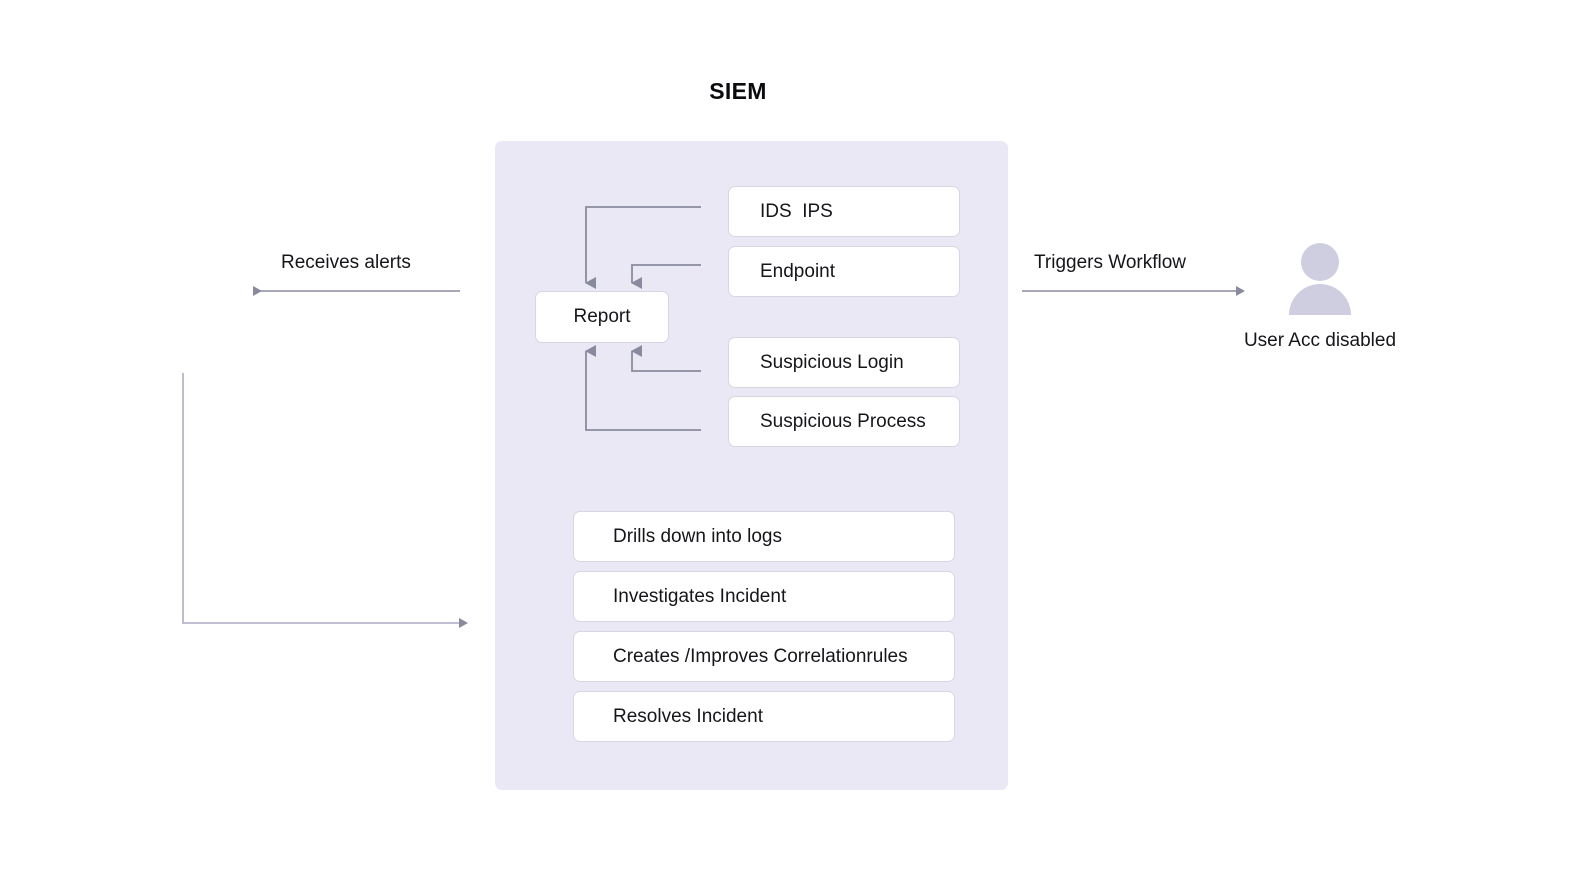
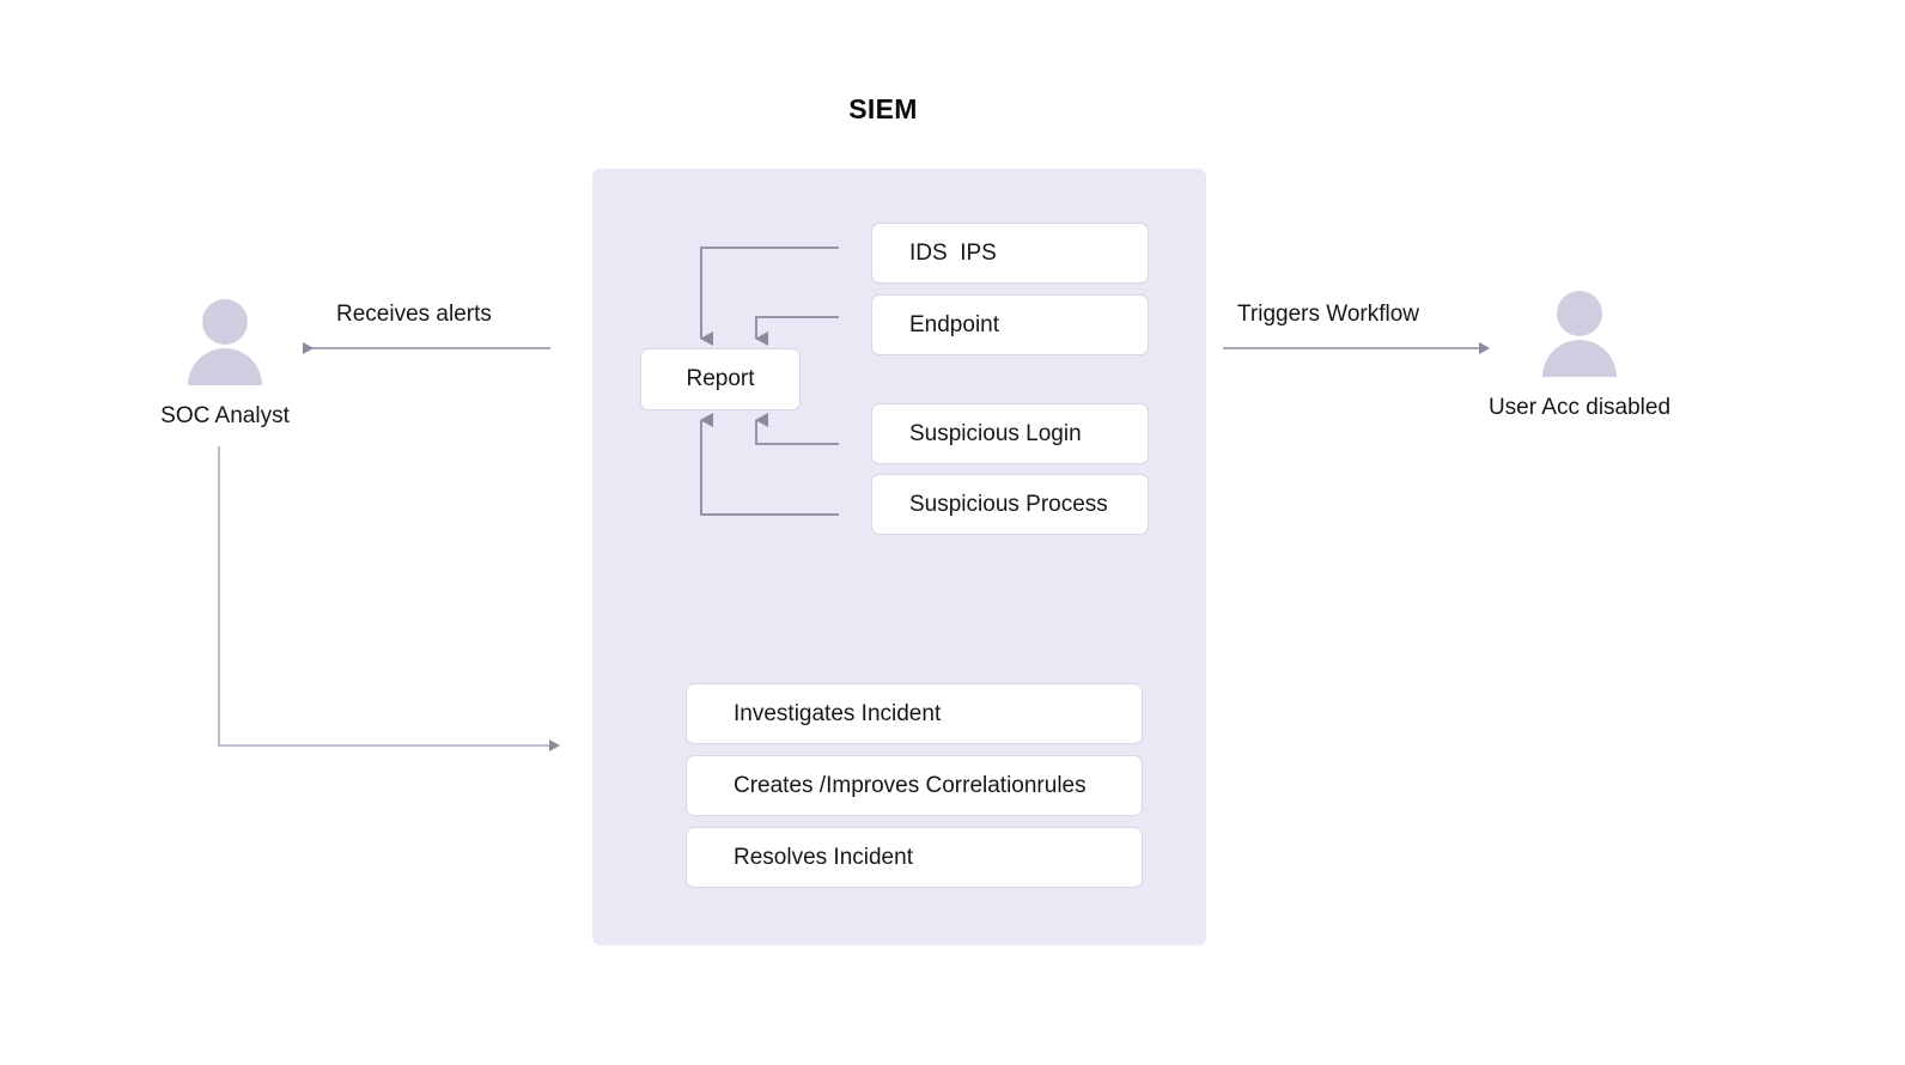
  SIEM
+ SOC Analyst
  User Acc disabled
  Receives alerts
  Triggers Workflow
  Report
  IDS IPS
  Endpoint
  Suspicious Login
  Suspicious Process
- Drills down into logs
  Investigates Incident
  Creates /Improves Correlationrules
  Resolves Incident
